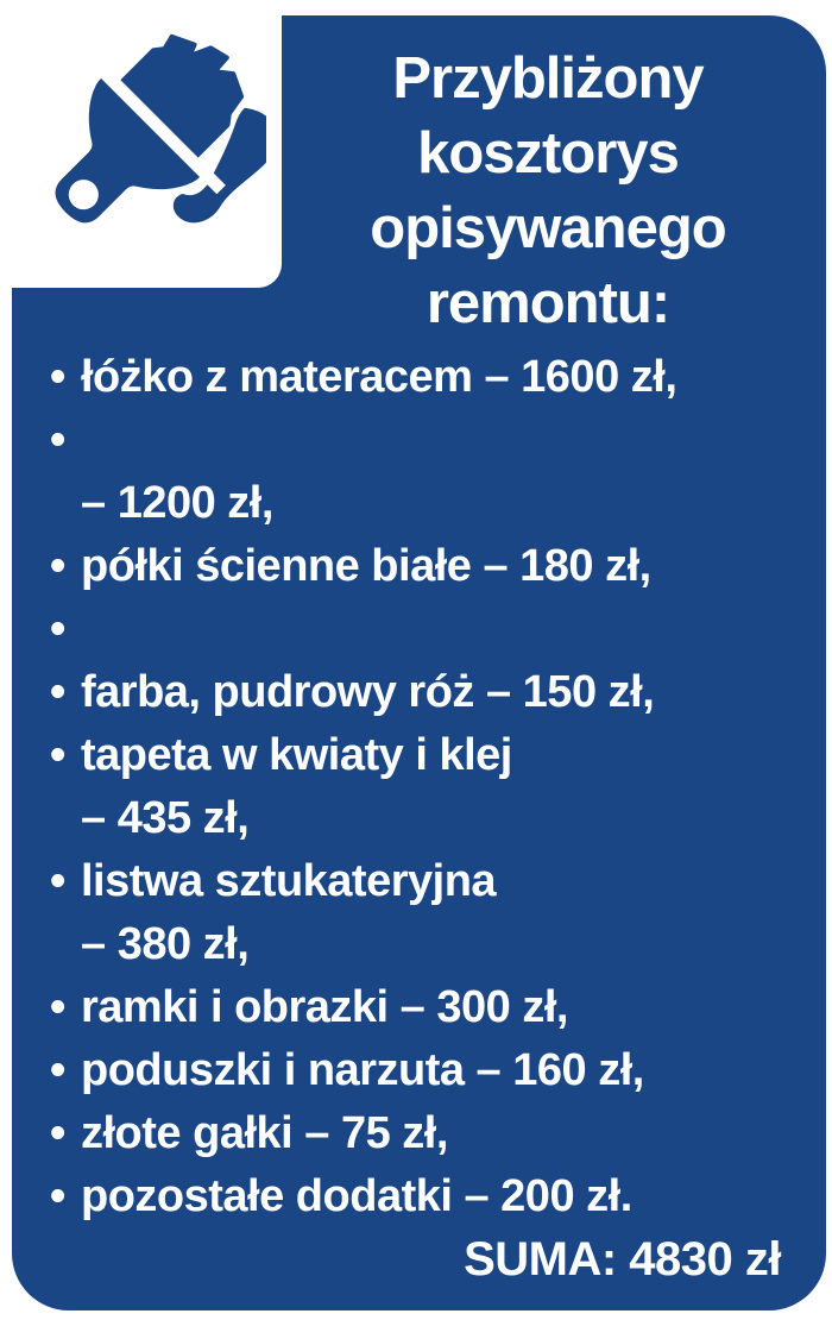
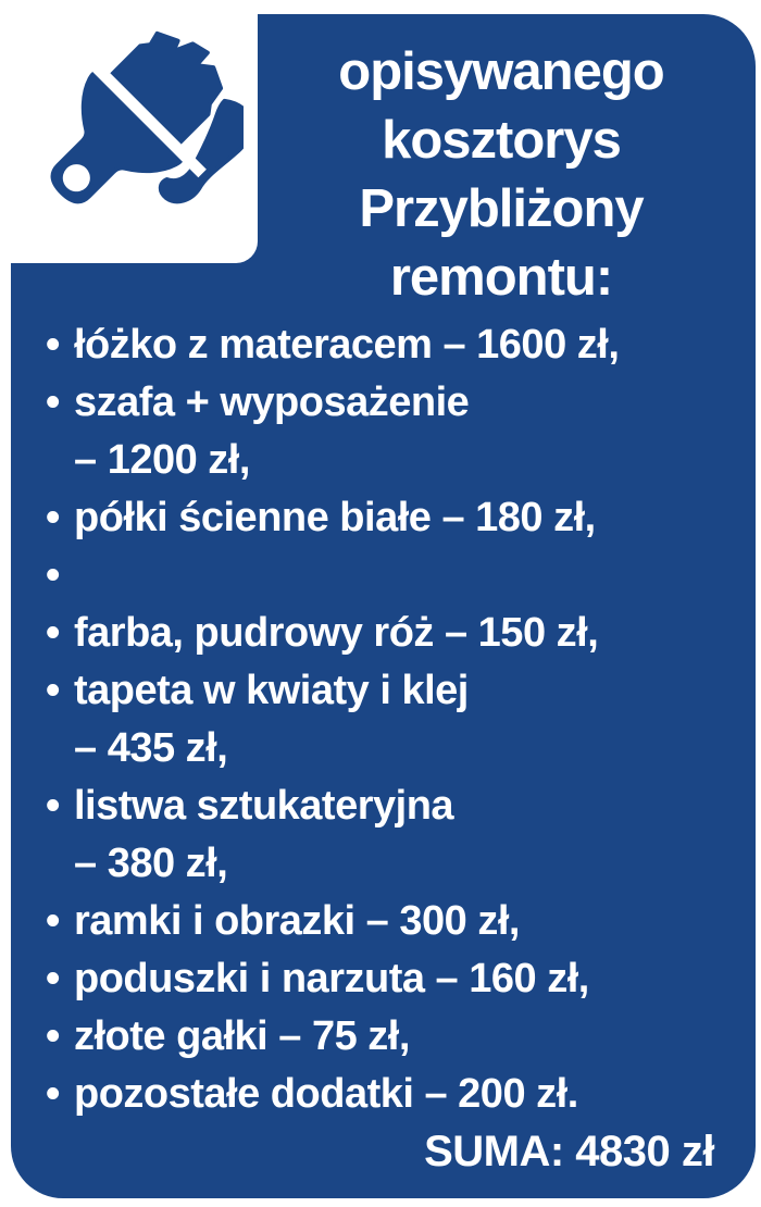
- Przybliżony
+ opisywanego
  kosztorys
- opisywanego
+ Przybliżony
  remontu:
  •
  łóżko z materacem – 1600 zł,
  •
+ szafa + wyposażenie
  – 1200 zł,
  •
  półki ścienne białe – 180 zł,
  •
  •
  farba, pudrowy róż – 150 zł,
  •
  tapeta w kwiaty i klej
  – 435 zł,
  •
  listwa sztukateryjna
  – 380 zł,
  •
  ramki i obrazki – 300 zł,
  •
  poduszki i narzuta – 160 zł,
  •
  złote gałki – 75 zł,
  •
  pozostałe dodatki – 200 zł.
  SUMA: 4830 zł
